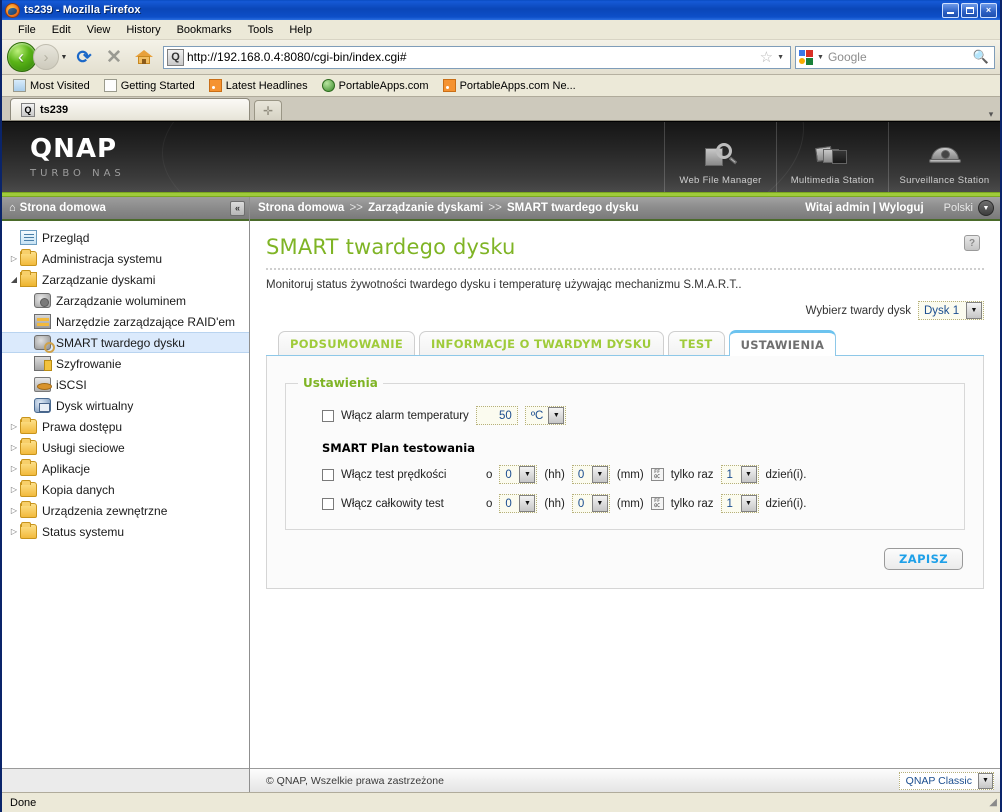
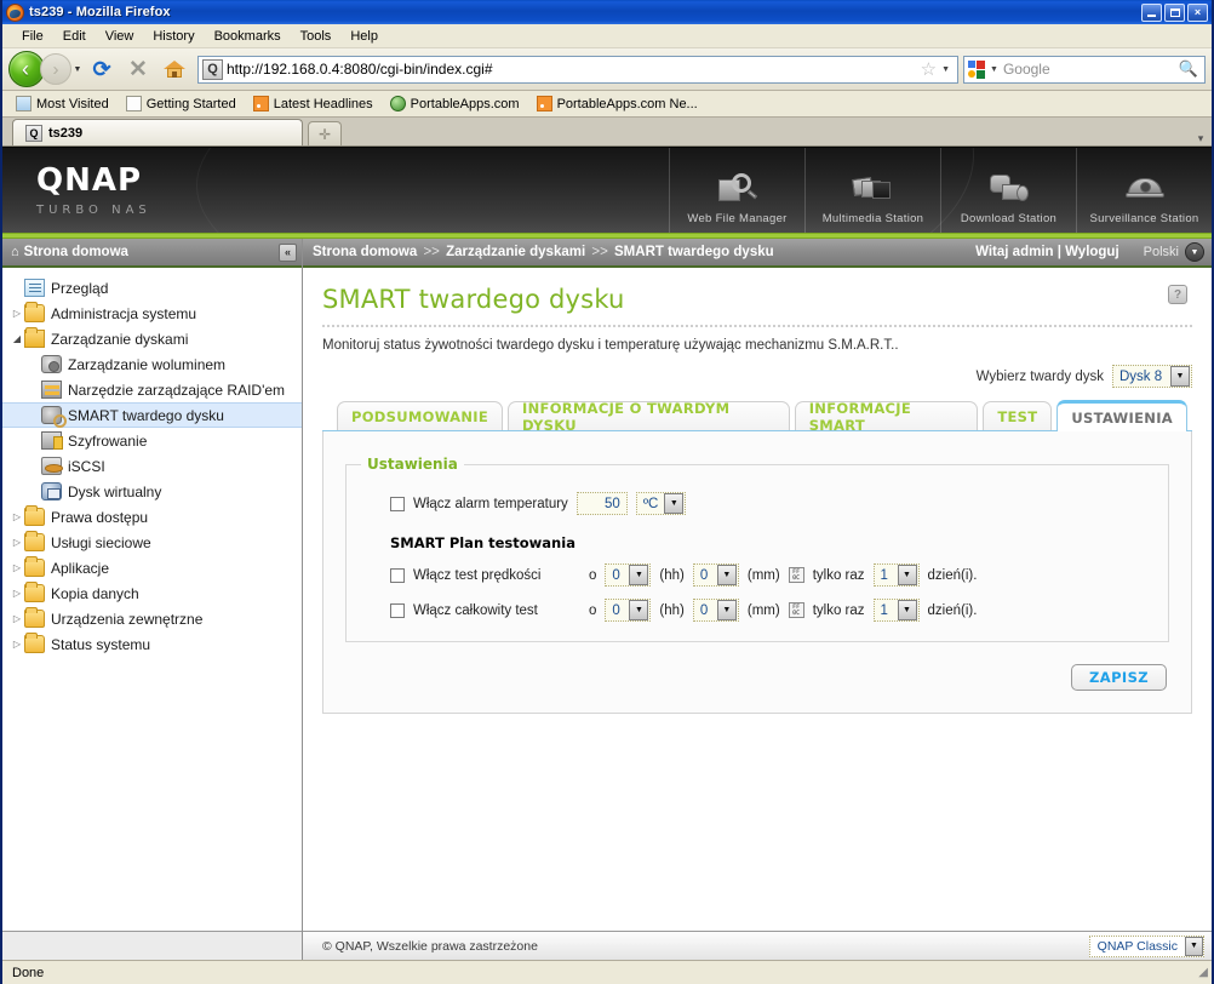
  ts239 - Mozilla Firefox
  ×
  File
  Edit
  View
  History
  Bookmarks
  Tools
  Help
  ‹
  ›
  ⟳
  ✕
  Q
  http://192.168.0.4:8080/cgi-bin/index.cgi#
  ☆
  Google
  🔍
  Most Visited
  Getting Started
  Latest Headlines
  PortableApps.com
  PortableApps.com Ne...
  Q
  ts239
  ✛
  ▾
  QNAP
  TURBO NAS
  Web File Manager
  Multimedia Station
+ Download Station
  Surveillance Station
  ⌂
  Strona domowa
  «
  Przegląd
  ▷
  Administracja systemu
  ◢
  Zarządzanie dyskami
  Zarządzanie woluminem
  Narzędzie zarządzające RAID'em
  SMART twardego dysku
  Szyfrowanie
  iSCSI
  Dysk wirtualny
  ▷
  Prawa dostępu
  ▷
  Usługi sieciowe
  ▷
  Aplikacje
  ▷
  Kopia danych
  ▷
  Urządzenia zewnętrzne
  ▷
  Status systemu
  Strona domowa >> Zarządzanie dyskami >> SMART twardego dysku
  Witaj admin | Wyloguj
  Polski
  SMART twardego dysku
  ?
  Monitoruj status żywotności twardego dysku i temperaturę używając mechanizmu S.M.A.R.T..
  Wybierz twardy dysk
- Dysk 1
+ Dysk 8
  PODSUMOWANIE
  INFORMACJE O TWARDYM DYSKU
+ INFORMACJE SMART
  TEST
  USTAWIENIA
  Ustawienia
  Włącz alarm temperatury
  50
  ºC
  SMART Plan testowania
  Włącz test prędkości
  o
  0
  (hh)
  0
  (mm)
  tylko raz
  1
  dzień(i).
  Włącz całkowity test
  o
  0
  (hh)
  0
  (mm)
  tylko raz
  1
  dzień(i).
  ZAPISZ
  © QNAP, Wszelkie prawa zastrzeżone
  QNAP Classic
  Done
  ◢
